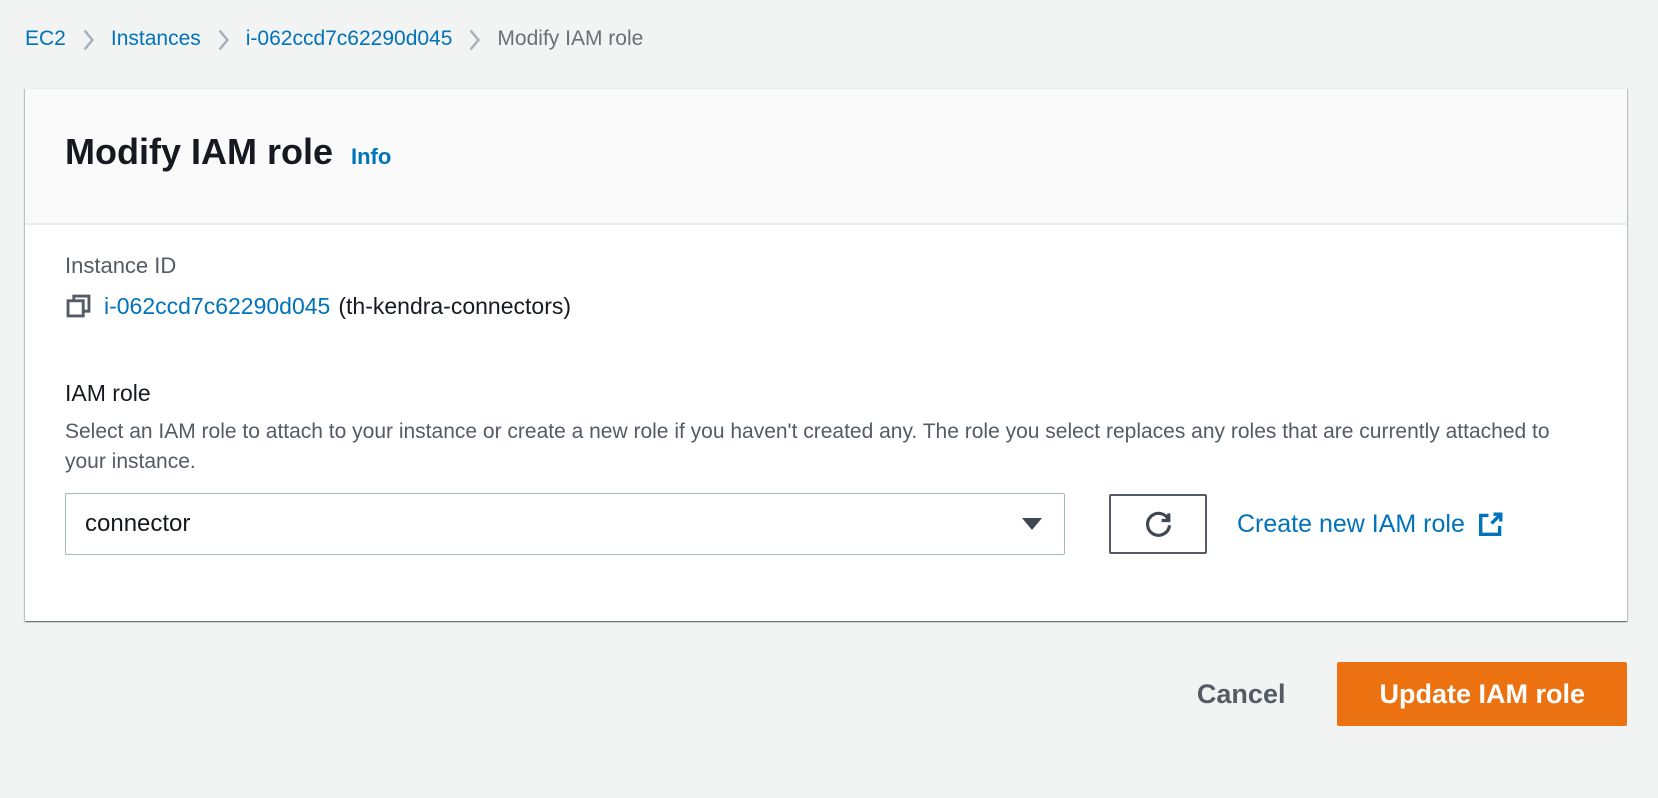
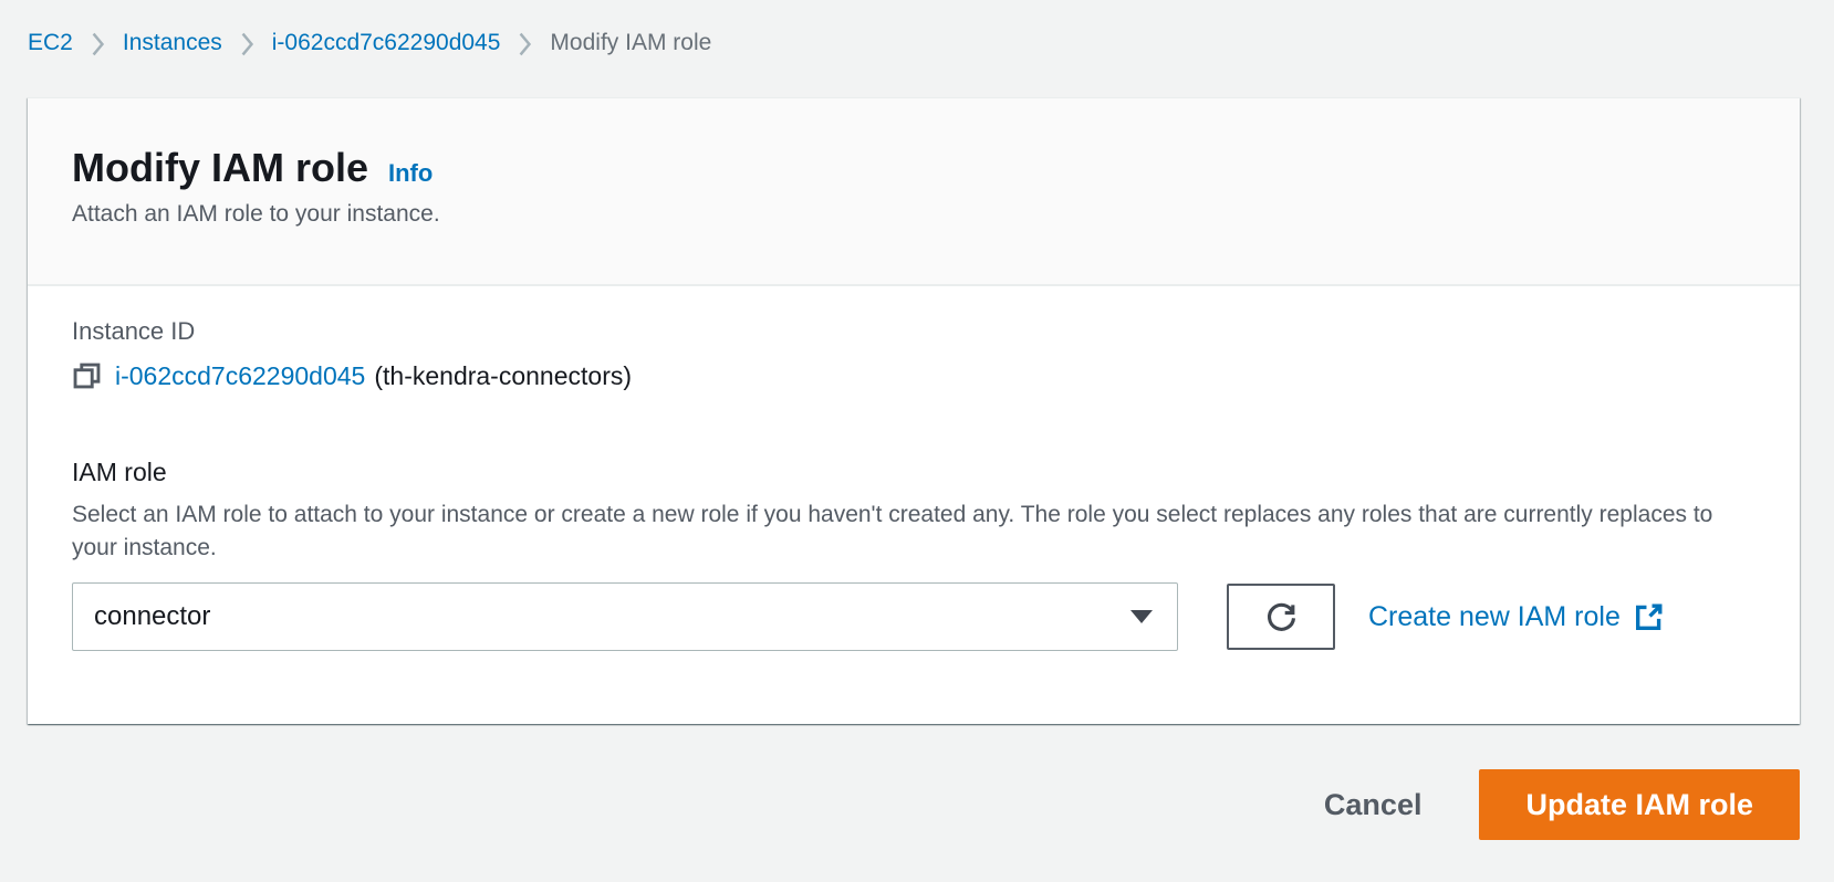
  EC2
  Instances
  i-062ccd7c62290d045
  Modify IAM role
  Modify IAM role
  Info
+ Attach an IAM role to your instance.
  Instance ID
  i-062ccd7c62290d045
  (th-kendra-connectors)
  IAM role
- Select an IAM role to attach to your instance or create a new role if you haven't created any. The role you select replaces any roles that are currently attached to your instance.
+ Select an IAM role to attach to your instance or create a new role if you haven't created any. The role you select replaces any roles that are currently replaces to your instance.
  connector
  Create new IAM role
  Cancel
  Update IAM role
